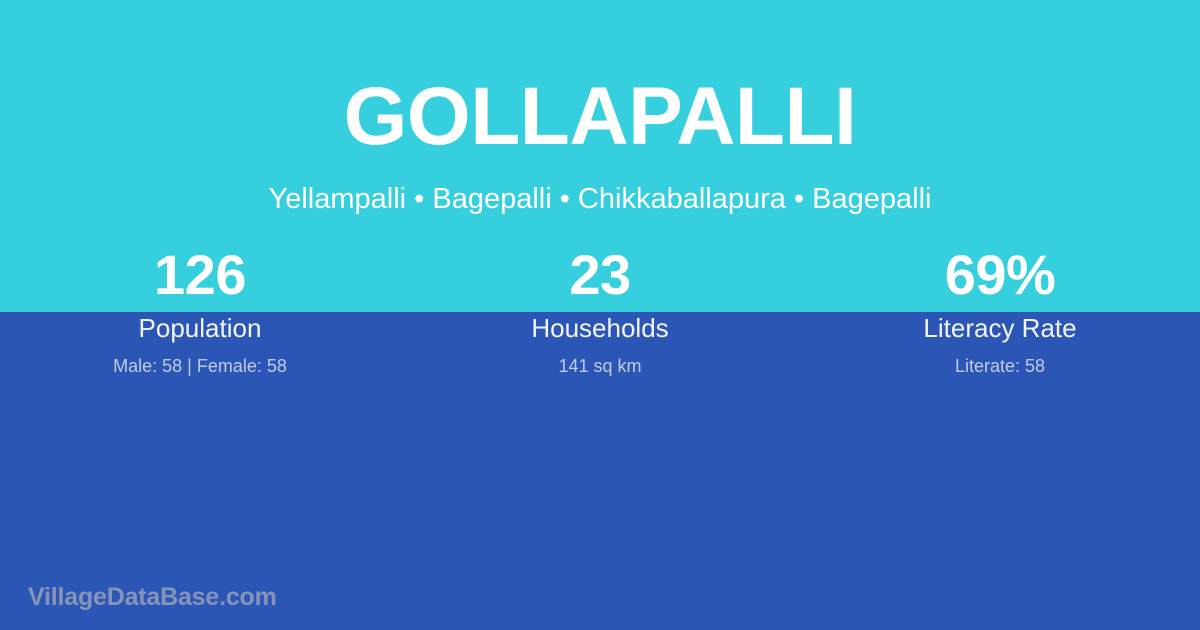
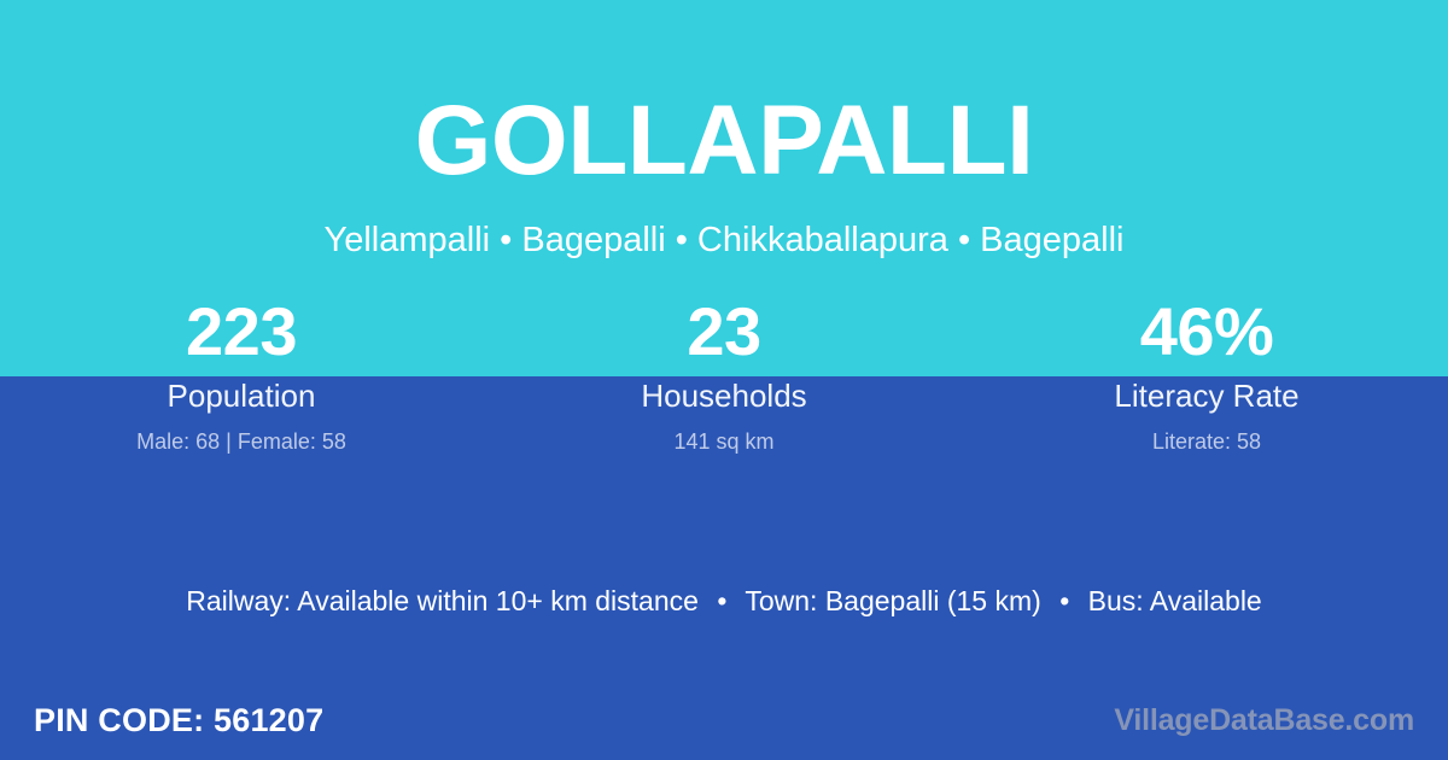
  GOLLAPALLI
  Yellampalli • Bagepalli • Chikkaballapura • Bagepalli
- 126
+ 223
  Population
- Male: 58 | Female: 58
+ Male: 68 | Female: 58
  23
  Households
  141 sq km
- 69%
+ 46%
  Literacy Rate
  Literate: 58
+ Railway: Available within 10+ km distance • Town: Bagepalli (15 km) • Bus: Available
+ PIN CODE: 561207
  VillageDataBase.com
